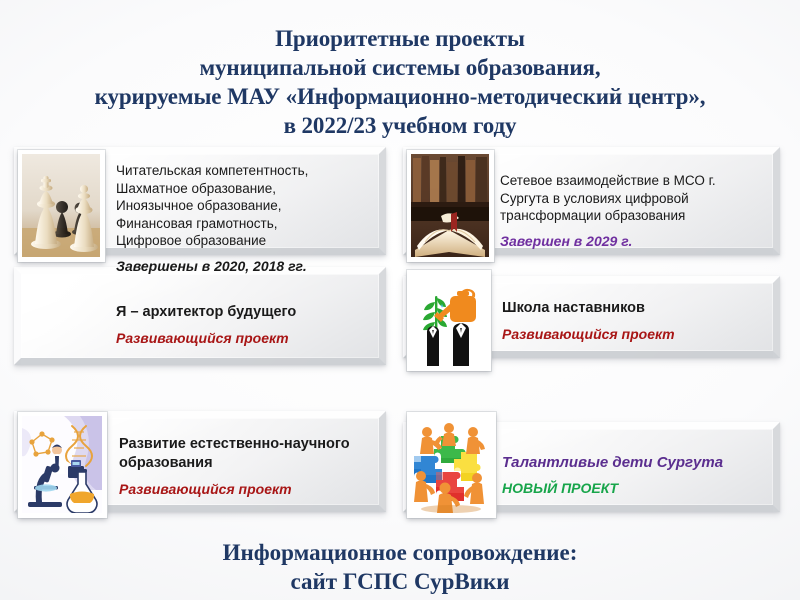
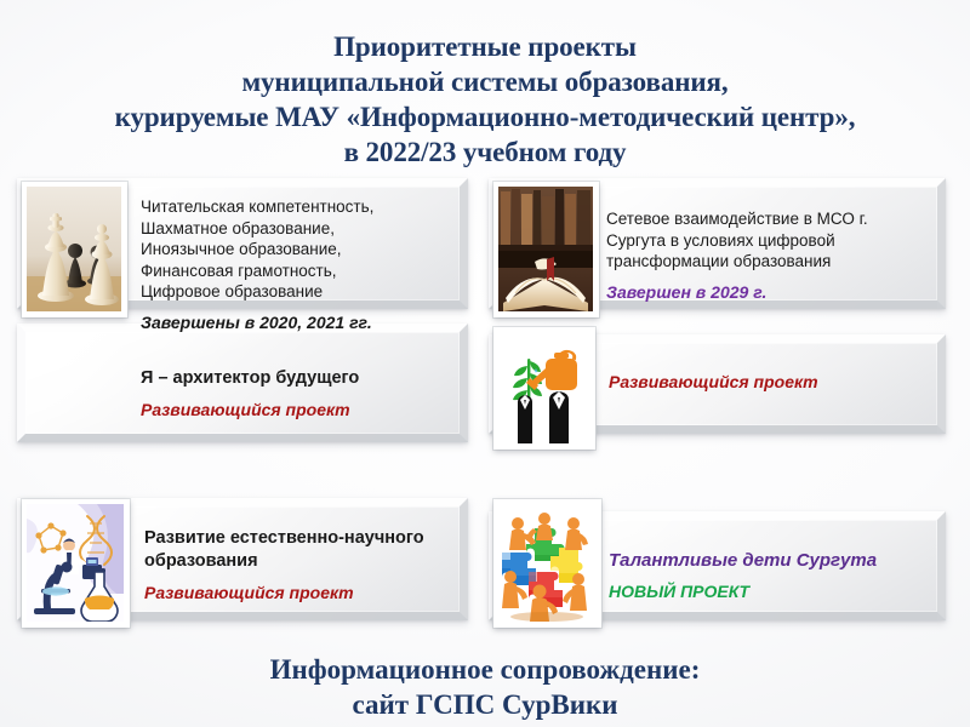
  Приоритетные проекты
  муниципальной системы образования,
  курируемые МАУ «Информационно-методический центр»,
  в 2022/23 учебном году
  Читательская компетентность,
  Шахматное образование,
  Иноязычное образование,
  Финансовая грамотность,
  Цифровое образование
- Завершены в 2020, 2018 гг.
+ Завершены в 2020, 2021 гг.
  Сетевое взаимодействие в МСО г.
  Сургута в условиях цифровой
  трансформации образования
  Завершен в 2029 г.
  Я – архитектор будущего
  Развивающийся проект
- Школа наставников
  Развивающийся проект
  Развитие естественно-научного
  образования
  Развивающийся проект
  Талантливые дети Сургута
  НОВЫЙ ПРОЕКТ
  Информационное сопровождение:
  сайт ГСПС СурВики
